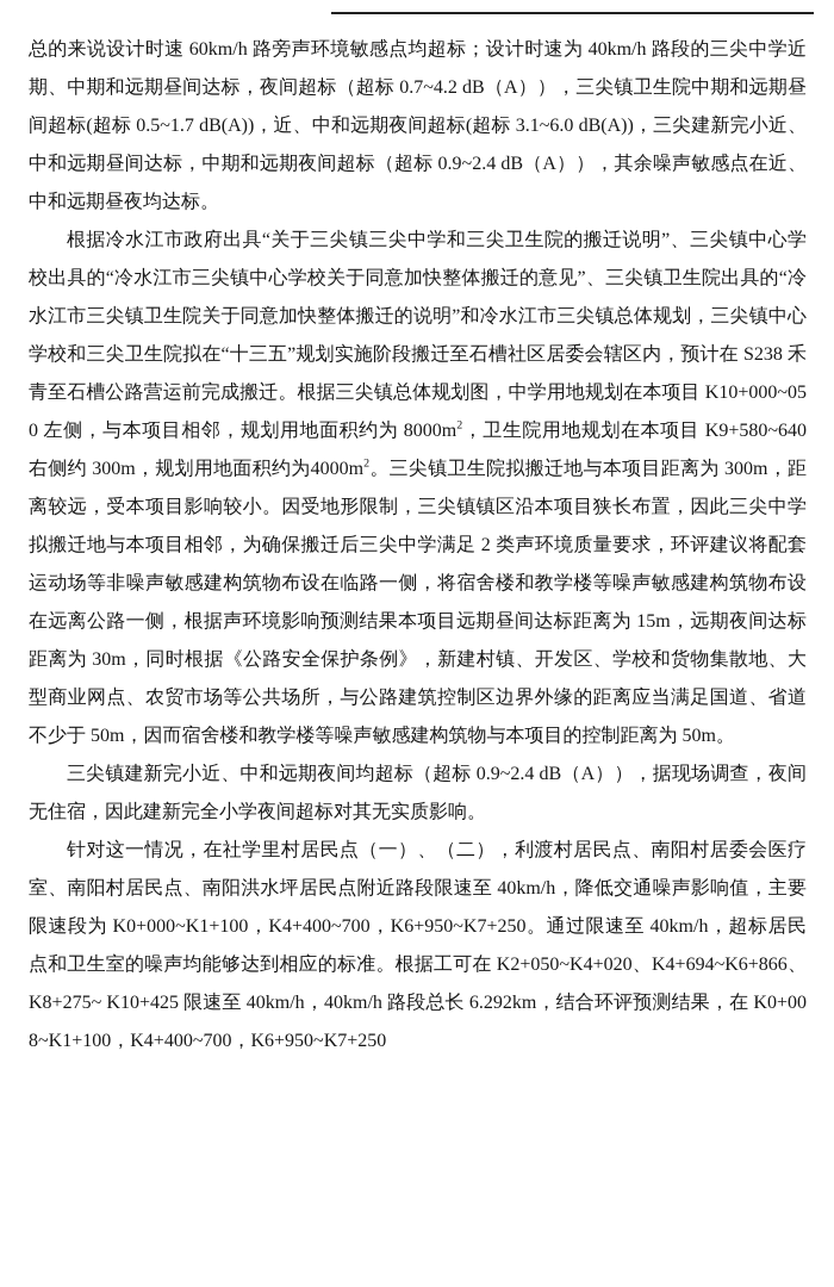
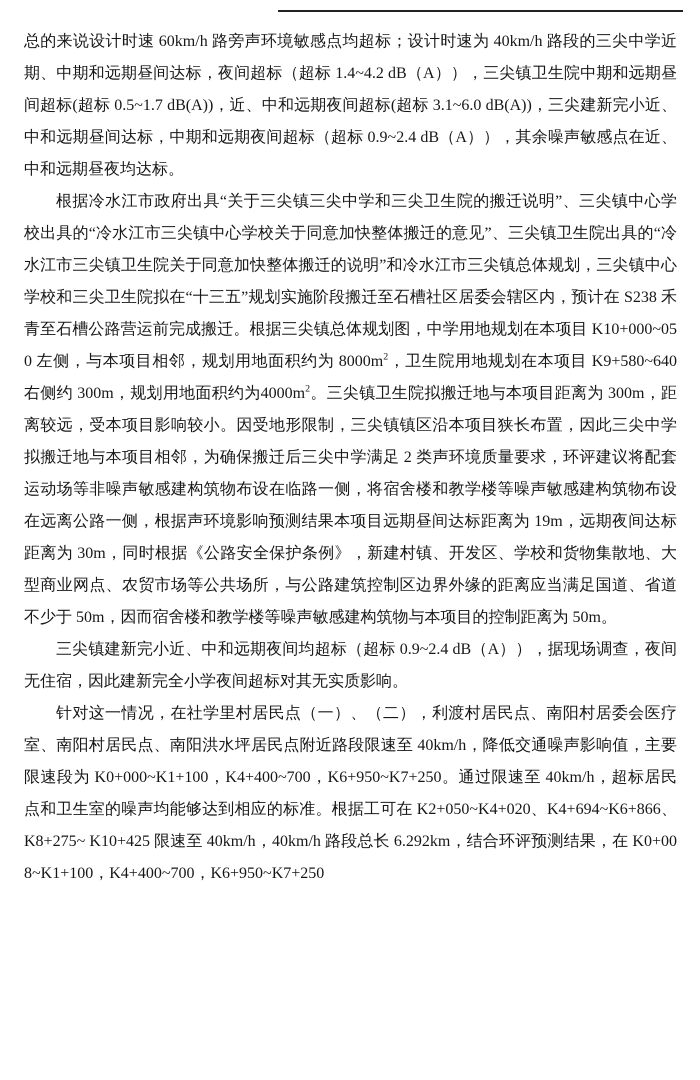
- 总的来说设计时速 60km/h 路旁声环境敏感点均超标；设计时速为 40km/h 路段的三尖中学近期、中期和远期昼间达标，夜间超标（超标 0.7~4.2 dB（A）），三尖镇卫生院中期和远期昼间超标(超标 0.5~1.7 dB(A))，近、中和远期夜间超标(超标 3.1~6.0 dB(A))，三尖建新完小近、中和远期昼间达标，中期和远期夜间超标（超标 0.9~2.4 dB（A）），其余噪声敏感点在近、中和远期昼夜均达标。
+ 总的来说设计时速 60km/h 路旁声环境敏感点均超标；设计时速为 40km/h 路段的三尖中学近期、中期和远期昼间达标，夜间超标（超标 1.4~4.2 dB（A）），三尖镇卫生院中期和远期昼间超标(超标 0.5~1.7 dB(A))，近、中和远期夜间超标(超标 3.1~6.0 dB(A))，三尖建新完小近、中和远期昼间达标，中期和远期夜间超标（超标 0.9~2.4 dB（A）），其余噪声敏感点在近、中和远期昼夜均达标。
- 根据冷水江市政府出具“关于三尖镇三尖中学和三尖卫生院的搬迁说明”、三尖镇中心学校出具的“冷水江市三尖镇中心学校关于同意加快整体搬迁的意见”、三尖镇卫生院出具的“冷水江市三尖镇卫生院关于同意加快整体搬迁的说明”和冷水江市三尖镇总体规划，三尖镇中心学校和三尖卫生院拟在“十三五”规划实施阶段搬迁至石槽社区居委会辖区内，预计在 S238 禾青至石槽公路营运前完成搬迁。根据三尖镇总体规划图，中学用地规划在本项目 K10+000~050 左侧，与本项目相邻，规划用地面积约为 8000m2，卫生院用地规划在本项目 K9+580~640 右侧约 300m，规划用地面积约为4000m2。三尖镇卫生院拟搬迁地与本项目距离为 300m，距离较远，受本项目影响较小。因受地形限制，三尖镇镇区沿本项目狭长布置，因此三尖中学拟搬迁地与本项目相邻，为确保搬迁后三尖中学满足 2 类声环境质量要求，环评建议将配套运动场等非噪声敏感建构筑物布设在临路一侧，将宿舍楼和教学楼等噪声敏感建构筑物布设在远离公路一侧，根据声环境影响预测结果本项目远期昼间达标距离为 15m，远期夜间达标距离为 30m，同时根据《公路安全保护条例》，新建村镇、开发区、学校和货物集散地、大型商业网点、农贸市场等公共场所，与公路建筑控制区边界外缘的距离应当满足国道、省道不少于 50m，因而宿舍楼和教学楼等噪声敏感建构筑物与本项目的控制距离为 50m。
+ 根据冷水江市政府出具“关于三尖镇三尖中学和三尖卫生院的搬迁说明”、三尖镇中心学校出具的“冷水江市三尖镇中心学校关于同意加快整体搬迁的意见”、三尖镇卫生院出具的“冷水江市三尖镇卫生院关于同意加快整体搬迁的说明”和冷水江市三尖镇总体规划，三尖镇中心学校和三尖卫生院拟在“十三五”规划实施阶段搬迁至石槽社区居委会辖区内，预计在 S238 禾青至石槽公路营运前完成搬迁。根据三尖镇总体规划图，中学用地规划在本项目 K10+000~050 左侧，与本项目相邻，规划用地面积约为 8000m2，卫生院用地规划在本项目 K9+580~640 右侧约 300m，规划用地面积约为4000m2。三尖镇卫生院拟搬迁地与本项目距离为 300m，距离较远，受本项目影响较小。因受地形限制，三尖镇镇区沿本项目狭长布置，因此三尖中学拟搬迁地与本项目相邻，为确保搬迁后三尖中学满足 2 类声环境质量要求，环评建议将配套运动场等非噪声敏感建构筑物布设在临路一侧，将宿舍楼和教学楼等噪声敏感建构筑物布设在远离公路一侧，根据声环境影响预测结果本项目远期昼间达标距离为 19m，远期夜间达标距离为 30m，同时根据《公路安全保护条例》，新建村镇、开发区、学校和货物集散地、大型商业网点、农贸市场等公共场所，与公路建筑控制区边界外缘的距离应当满足国道、省道不少于 50m，因而宿舍楼和教学楼等噪声敏感建构筑物与本项目的控制距离为 50m。
  三尖镇建新完小近、中和远期夜间均超标（超标 0.9~2.4 dB（A）），据现场调查，夜间无住宿，因此建新完全小学夜间超标对其无实质影响。
  针对这一情况，在社学里村居民点（一）、（二），利渡村居民点、南阳村居委会医疗室、南阳村居民点、南阳洪水坪居民点附近路段限速至 40km/h，降低交通噪声影响值，主要限速段为 K0+000~K1+100，K4+400~700，K6+950~K7+250。通过限速至 40km/h，超标居民点和卫生室的噪声均能够达到相应的标准。根据工可在 K2+050~K4+020、K4+694~K6+866、K8+275~ K10+425 限速至 40km/h，40km/h 路段总长 6.292km，结合环评预测结果，在 K0+008~K1+100，K4+400~700，K6+950~K7+250
